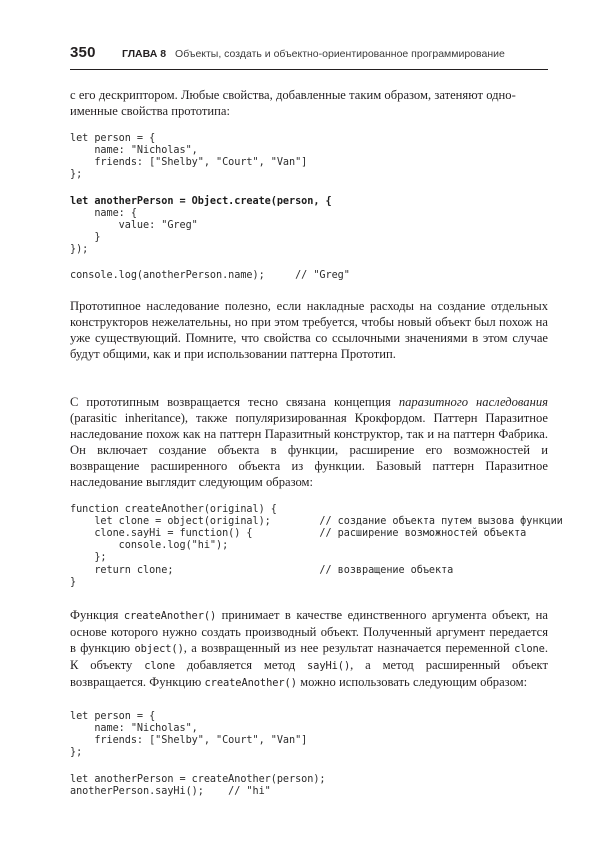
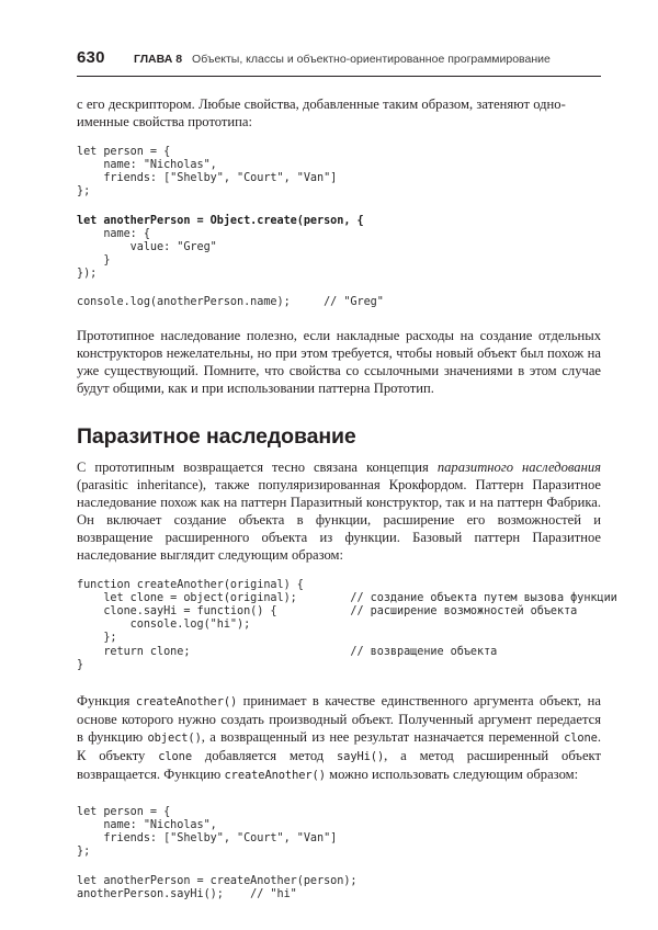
- 350
+ 630
  ГЛАВА 8
- Объекты, создать и объектно-ориентированное программирование
+ Объекты, классы и объектно-ориентированное программирование
  с его дескриптором. Любые свойства, добавленные таким образом, затеняют одно-
  именные свойства прототипа:
  let person = {
  name: "Nicholas",
  friends: ["Shelby", "Court", "Van"]
  };
  let anotherPerson = Object.create(person, {
  name: {
  value: "Greg"
  }
  });
  console.log(anotherPerson.name); // "Greg"
  Прототипное наследование полезно, если накладные расходы на создание отдельных конструкторов нежелательны, но при этом требуется, чтобы новый объект был похож на уже существующий. Помните, что свойства со ссылочными значениями в этом случае будут общими, как и при использовании паттерна Прототип.
+ Паразитное наследование
  С прототипным возвращается тесно связана концепция паразитного наследования (parasitic inheritance), также популяризированная Крокфордом. Паттерн Паразитное наследование похож как на паттерн Паразитный конструктор, так и на паттерн Фабрика. Он включает создание объекта в функции, расширение его возможностей и возвращение расширенного объекта из функции. Базовый паттерн Паразитное наследование выглядит следующим образом:
  function createAnother(original) {
  let clone = object(original); // создание объекта путем вызова функции
  clone.sayHi = function() { // расширение возможностей объекта
  console.log("hi");
  };
  return clone; // возвращение объекта
  }
  Функция createAnother() принимает в качестве единственного аргумента объект, на основе которого нужно создать производный объект. Полученный аргумент передается в функцию object(), а возвращенный из нее результат назначается переменной clone. К объекту clone добавляется метод sayHi(), а метод расширенный объект возвращается. Функцию createAnother() можно использовать следующим образом:
  let person = {
  name: "Nicholas",
  friends: ["Shelby", "Court", "Van"]
  };
  let anotherPerson = createAnother(person);
  anotherPerson.sayHi(); // "hi"
